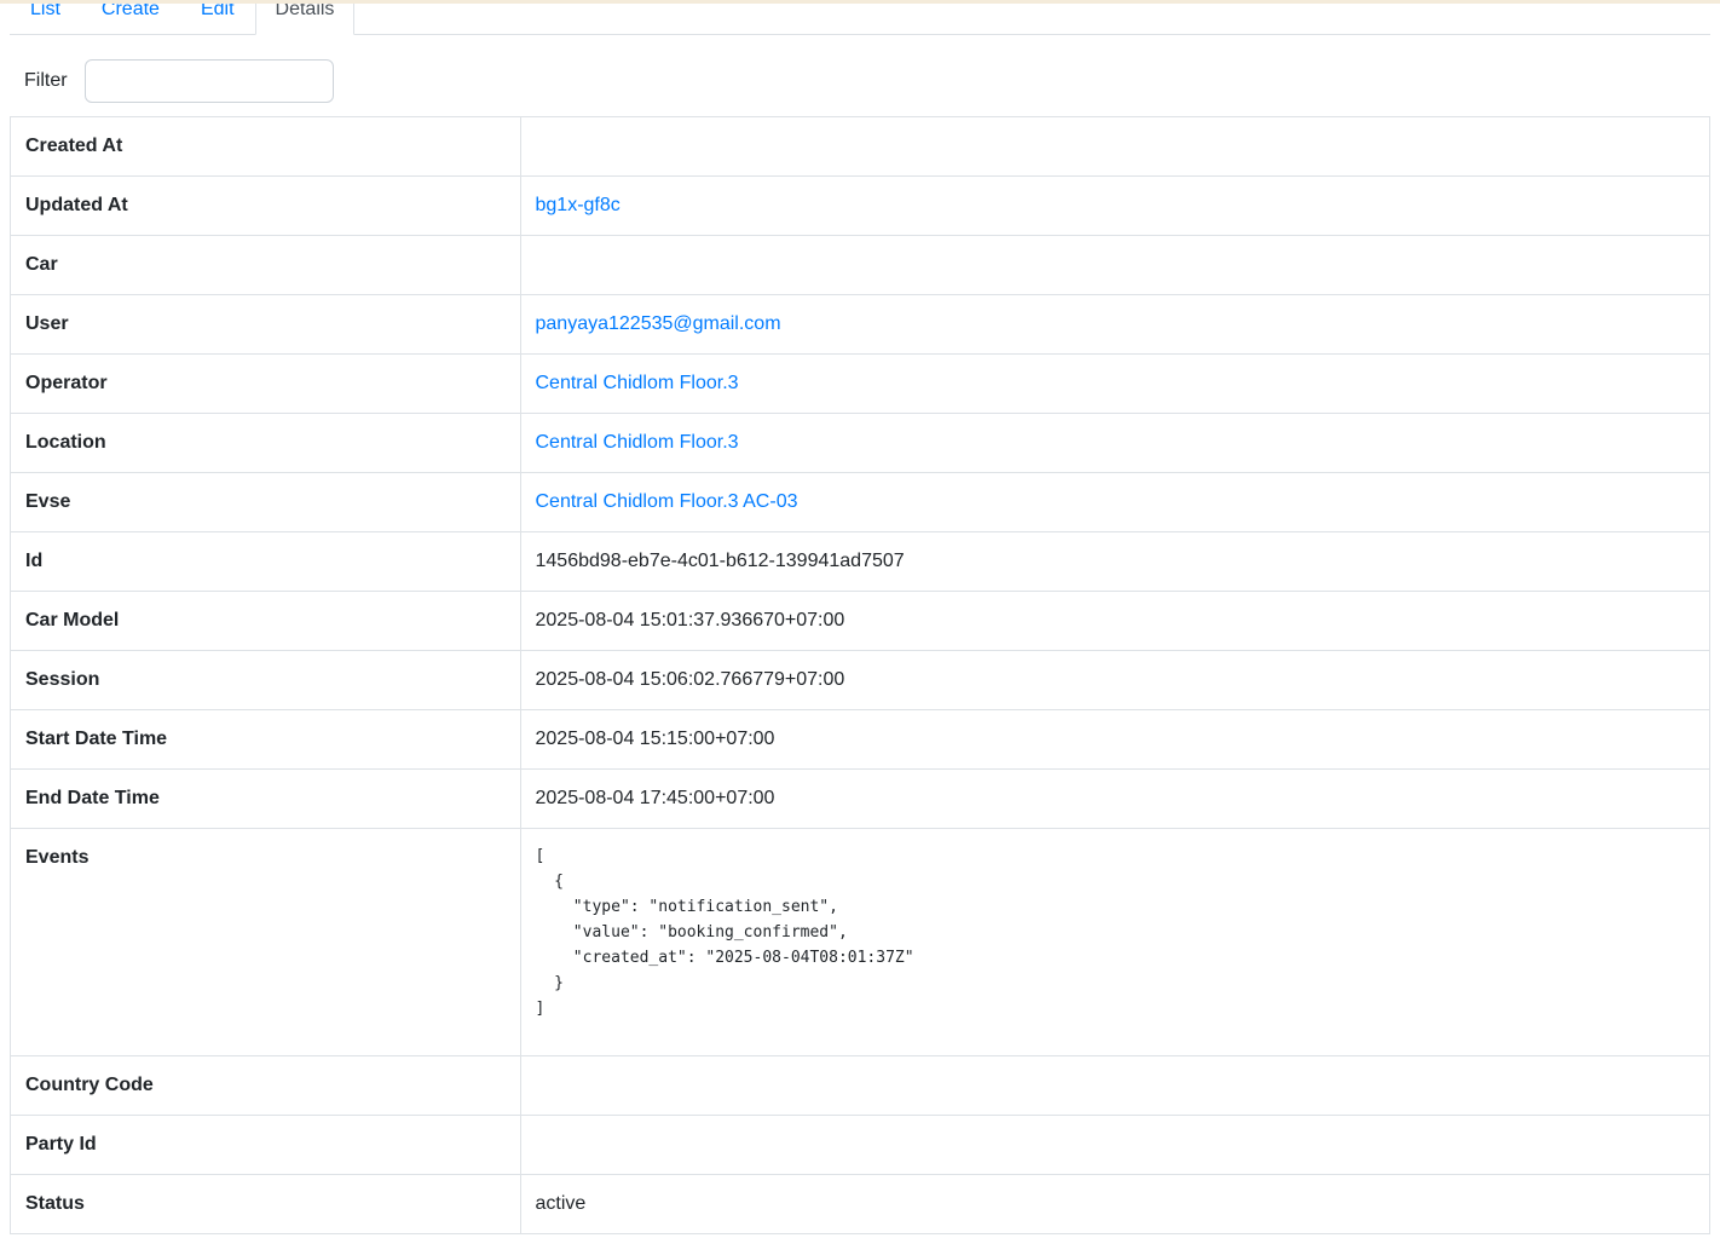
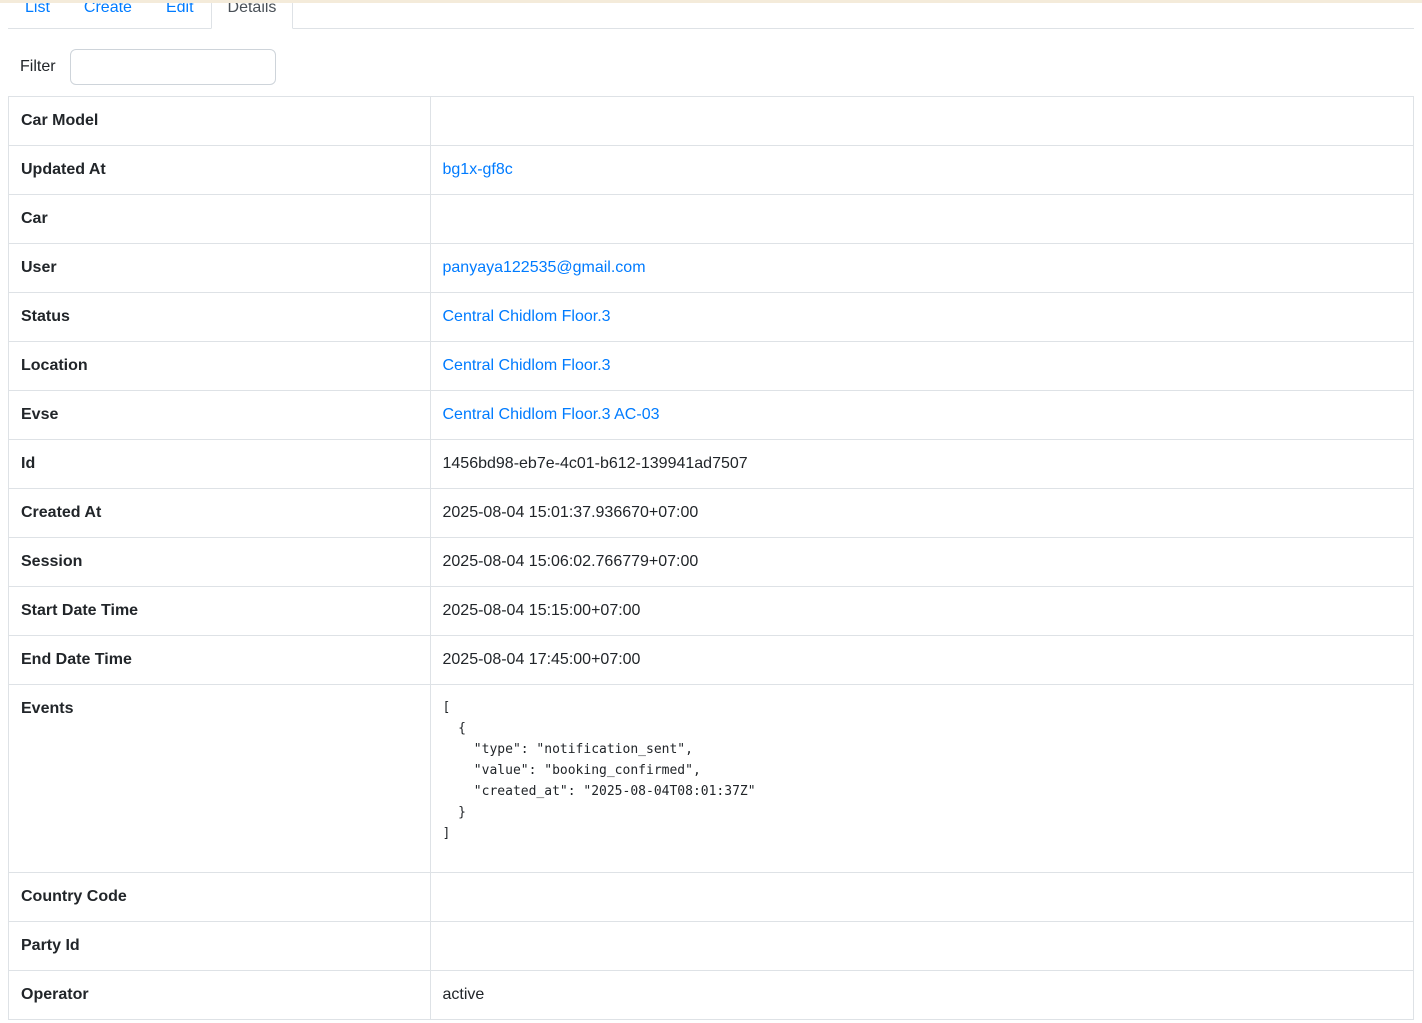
  List
  Create
  Edit
  Details
  Filter
- Created At
+ Car Model
  Updated At	bg1x-gf8c
  Car
  User	panyaya122535@gmail.com
- Operator	Central Chidlom Floor.3
+ Status	Central Chidlom Floor.3
  Location	Central Chidlom Floor.3
  Evse	Central Chidlom Floor.3 AC-03
  Id	1456bd98-eb7e-4c01-b612-139941ad7507
- Car Model	2025-08-04 15:01:37.936670+07:00
+ Created At	2025-08-04 15:01:37.936670+07:00
  Session	2025-08-04 15:06:02.766779+07:00
  Start Date Time	2025-08-04 15:15:00+07:00
  End Date Time	2025-08-04 17:45:00+07:00
  Events	[ { "type": "notification_sent", "value": "booking_confirmed", "created_at": "2025-08-04T08:01:37Z" } ]
  Country Code
  Party Id
- Status	active
+ Operator	active
